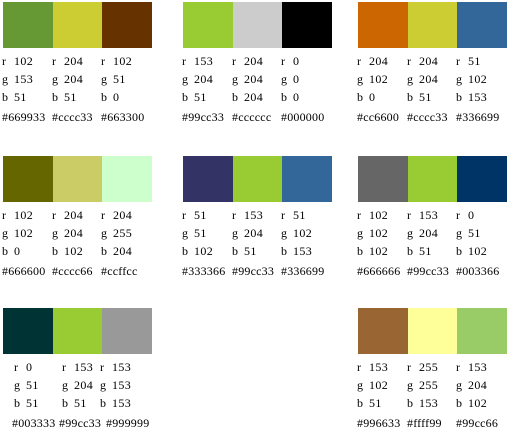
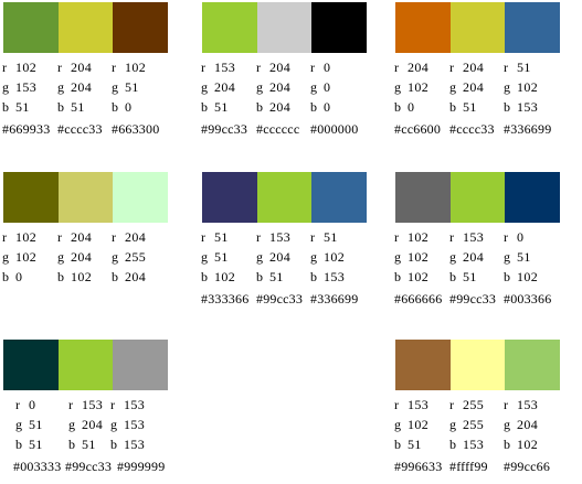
  r 102
  r 204
  r 102
  g 153
  g 204
  g 51
  b 51
  b 51
  b 0
  #669933
  #cccc33
  #663300
  r 153
  r 204
  r 0
  g 204
  g 204
  g 0
  b 51
  b 204
  b 0
  #99cc33
  #cccccc
  #000000
  r 204
  r 204
  r 51
  g 102
  g 204
  g 102
  b 0
  b 51
  b 153
  #cc6600
  #cccc33
  #336699
  r 102
  r 204
  r 204
  g 102
  g 204
  g 255
  b 0
  b 102
  b 204
- #666600
- #cccc66
- #ccffcc
  r 51
  r 153
  r 51
  g 51
  g 204
  g 102
  b 102
  b 51
  b 153
  #333366
  #99cc33
  #336699
  r 102
  r 153
  r 0
  g 102
  g 204
  g 51
  b 102
  b 51
  b 102
  #666666
  #99cc33
  #003366
  r 0
  r 153
  r 153
  g 51
  g 204
  g 153
  b 51
  b 51
  b 153
  #003333
  #99cc33
  #999999
  r 153
  r 255
  r 153
  g 102
  g 255
  g 204
  b 51
  b 153
  b 102
  #996633
  #ffff99
  #99cc66
